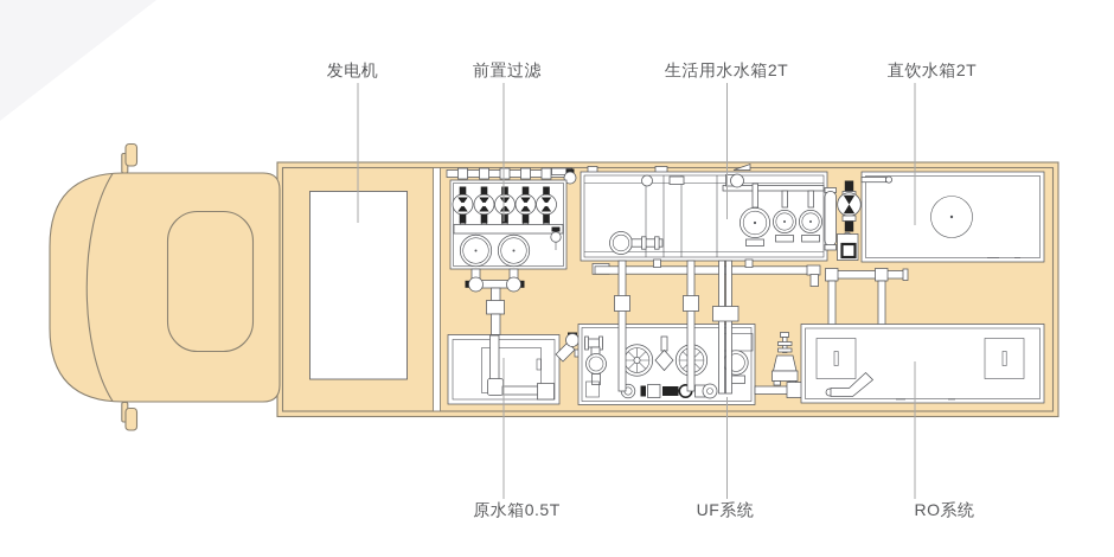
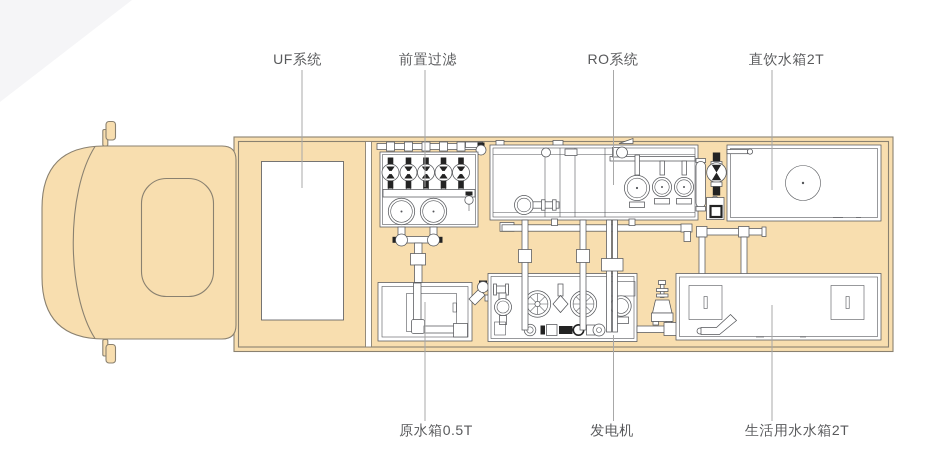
- 发电机
+ UF系统
  前置过滤
- 生活用水水箱2T
+ RO系统
  直饮水箱2T
  原水箱0.5T
- UF系统
+ 发电机
- RO系统
+ 生活用水水箱2T
